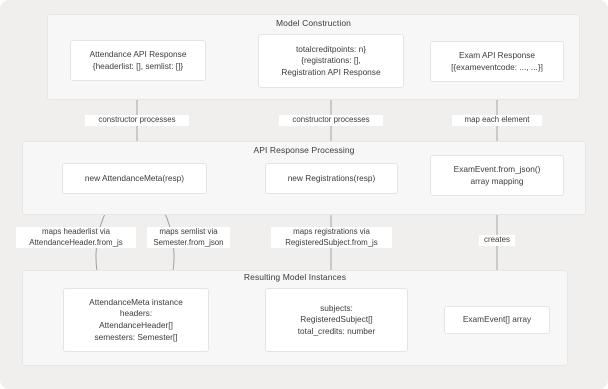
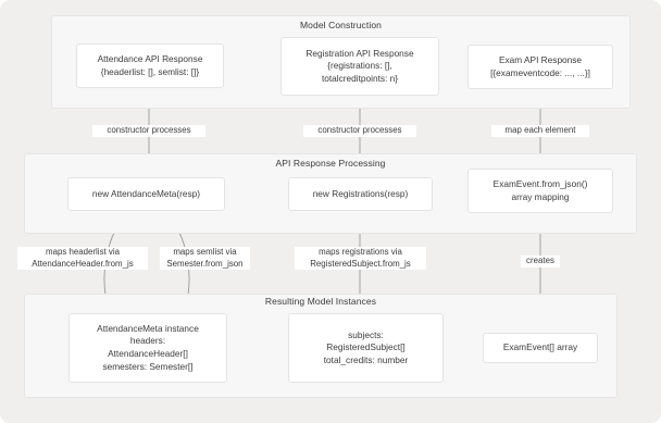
  Model Construction
  Attendance API Response
  {headerlist: [], semlist: []}
- totalcreditpoints: n}
+ Registration API Response
  {registrations: [],
- Registration API Response
+ totalcreditpoints: n}
  Exam API Response
  [{exameventcode: ..., ...}]
  constructor processes
  constructor processes
  map each element
  API Response Processing
  new AttendanceMeta(resp)
  new Registrations(resp)
  ExamEvent.from_json()
  array mapping
  maps headerlist via
  AttendanceHeader.from_js
  maps semlist via
  Semester.from_json
  maps registrations via
  RegisteredSubject.from_js
  creates
  Resulting Model Instances
  AttendanceMeta instance
  headers:
  AttendanceHeader[]
  semesters: Semester[]
  subjects:
  RegisteredSubject[]
  total_credits: number
  ExamEvent[] array
